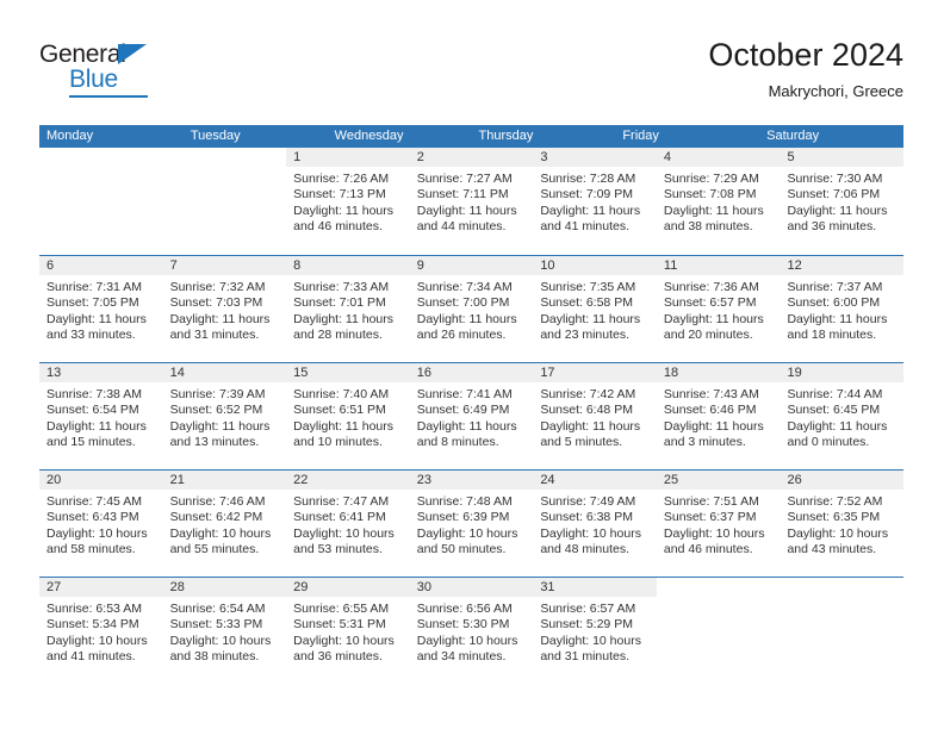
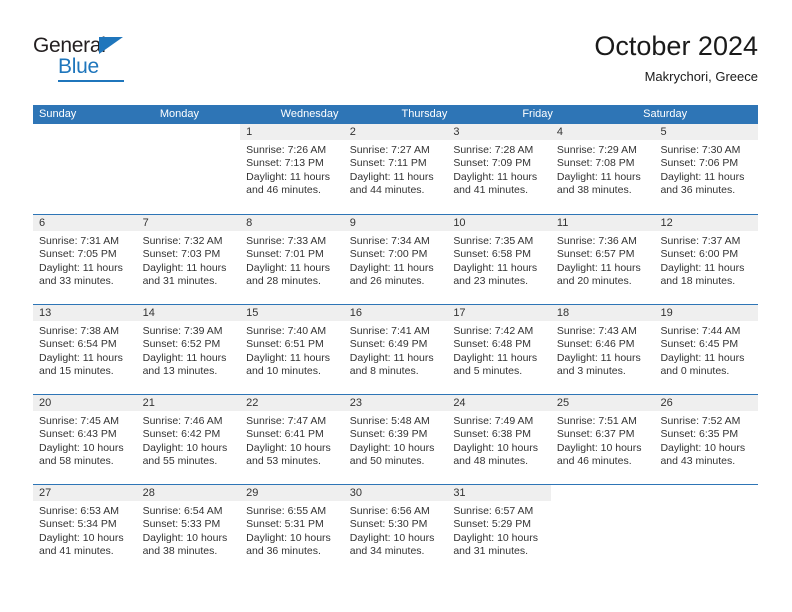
  General
  Blue
  October 2024
  Makrychori, Greece
+ Sunday
  Monday
- Tuesday
  Wednesday
  Thursday
  Friday
  Saturday
  1
  Sunrise: 7:26 AM
  Sunset: 7:13 PM
  Daylight: 11 hours
  and 46 minutes.
  2
  Sunrise: 7:27 AM
  Sunset: 7:11 PM
  Daylight: 11 hours
  and 44 minutes.
  3
  Sunrise: 7:28 AM
  Sunset: 7:09 PM
  Daylight: 11 hours
  and 41 minutes.
  4
  Sunrise: 7:29 AM
  Sunset: 7:08 PM
  Daylight: 11 hours
  and 38 minutes.
  5
  Sunrise: 7:30 AM
  Sunset: 7:06 PM
  Daylight: 11 hours
  and 36 minutes.
  6
  Sunrise: 7:31 AM
  Sunset: 7:05 PM
  Daylight: 11 hours
  and 33 minutes.
  7
  Sunrise: 7:32 AM
  Sunset: 7:03 PM
  Daylight: 11 hours
  and 31 minutes.
  8
  Sunrise: 7:33 AM
  Sunset: 7:01 PM
  Daylight: 11 hours
  and 28 minutes.
  9
  Sunrise: 7:34 AM
  Sunset: 7:00 PM
  Daylight: 11 hours
  and 26 minutes.
  10
  Sunrise: 7:35 AM
  Sunset: 6:58 PM
  Daylight: 11 hours
  and 23 minutes.
  11
  Sunrise: 7:36 AM
  Sunset: 6:57 PM
  Daylight: 11 hours
  and 20 minutes.
  12
  Sunrise: 7:37 AM
  Sunset: 6:00 PM
  Daylight: 11 hours
  and 18 minutes.
  13
  Sunrise: 7:38 AM
  Sunset: 6:54 PM
  Daylight: 11 hours
  and 15 minutes.
  14
  Sunrise: 7:39 AM
  Sunset: 6:52 PM
  Daylight: 11 hours
  and 13 minutes.
  15
  Sunrise: 7:40 AM
  Sunset: 6:51 PM
  Daylight: 11 hours
  and 10 minutes.
  16
  Sunrise: 7:41 AM
  Sunset: 6:49 PM
  Daylight: 11 hours
  and 8 minutes.
  17
  Sunrise: 7:42 AM
  Sunset: 6:48 PM
  Daylight: 11 hours
  and 5 minutes.
  18
  Sunrise: 7:43 AM
  Sunset: 6:46 PM
  Daylight: 11 hours
  and 3 minutes.
  19
  Sunrise: 7:44 AM
  Sunset: 6:45 PM
  Daylight: 11 hours
  and 0 minutes.
  20
  Sunrise: 7:45 AM
  Sunset: 6:43 PM
  Daylight: 10 hours
  and 58 minutes.
  21
  Sunrise: 7:46 AM
  Sunset: 6:42 PM
  Daylight: 10 hours
  and 55 minutes.
  22
  Sunrise: 7:47 AM
  Sunset: 6:41 PM
  Daylight: 10 hours
  and 53 minutes.
  23
- Sunrise: 7:48 AM
+ Sunrise: 5:48 AM
  Sunset: 6:39 PM
  Daylight: 10 hours
  and 50 minutes.
  24
  Sunrise: 7:49 AM
  Sunset: 6:38 PM
  Daylight: 10 hours
  and 48 minutes.
  25
  Sunrise: 7:51 AM
  Sunset: 6:37 PM
  Daylight: 10 hours
  and 46 minutes.
  26
  Sunrise: 7:52 AM
  Sunset: 6:35 PM
  Daylight: 10 hours
  and 43 minutes.
  27
  Sunrise: 6:53 AM
  Sunset: 5:34 PM
  Daylight: 10 hours
  and 41 minutes.
  28
  Sunrise: 6:54 AM
  Sunset: 5:33 PM
  Daylight: 10 hours
  and 38 minutes.
  29
  Sunrise: 6:55 AM
  Sunset: 5:31 PM
  Daylight: 10 hours
  and 36 minutes.
  30
  Sunrise: 6:56 AM
  Sunset: 5:30 PM
  Daylight: 10 hours
  and 34 minutes.
  31
  Sunrise: 6:57 AM
  Sunset: 5:29 PM
  Daylight: 10 hours
  and 31 minutes.
